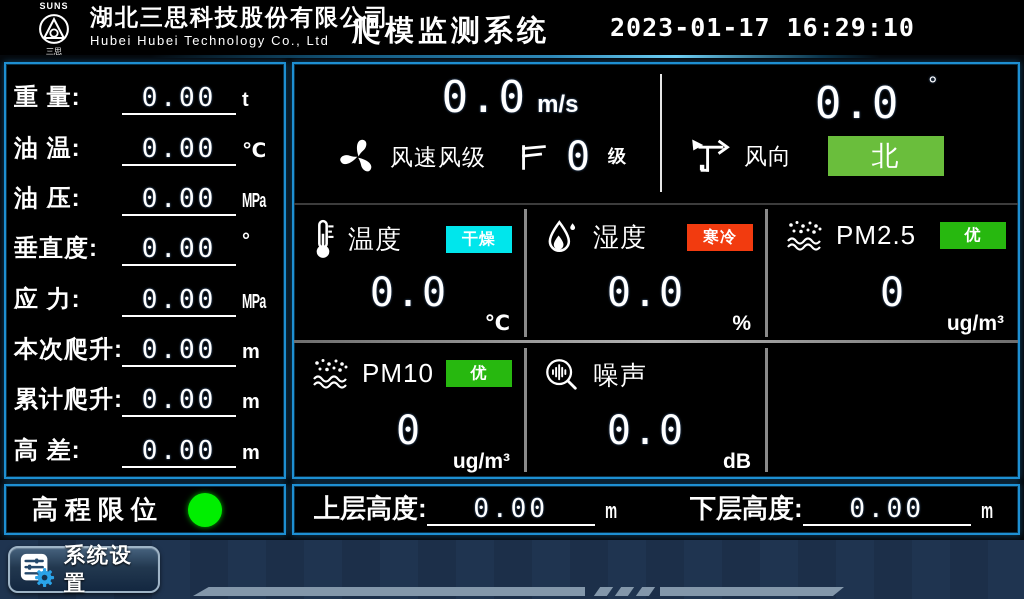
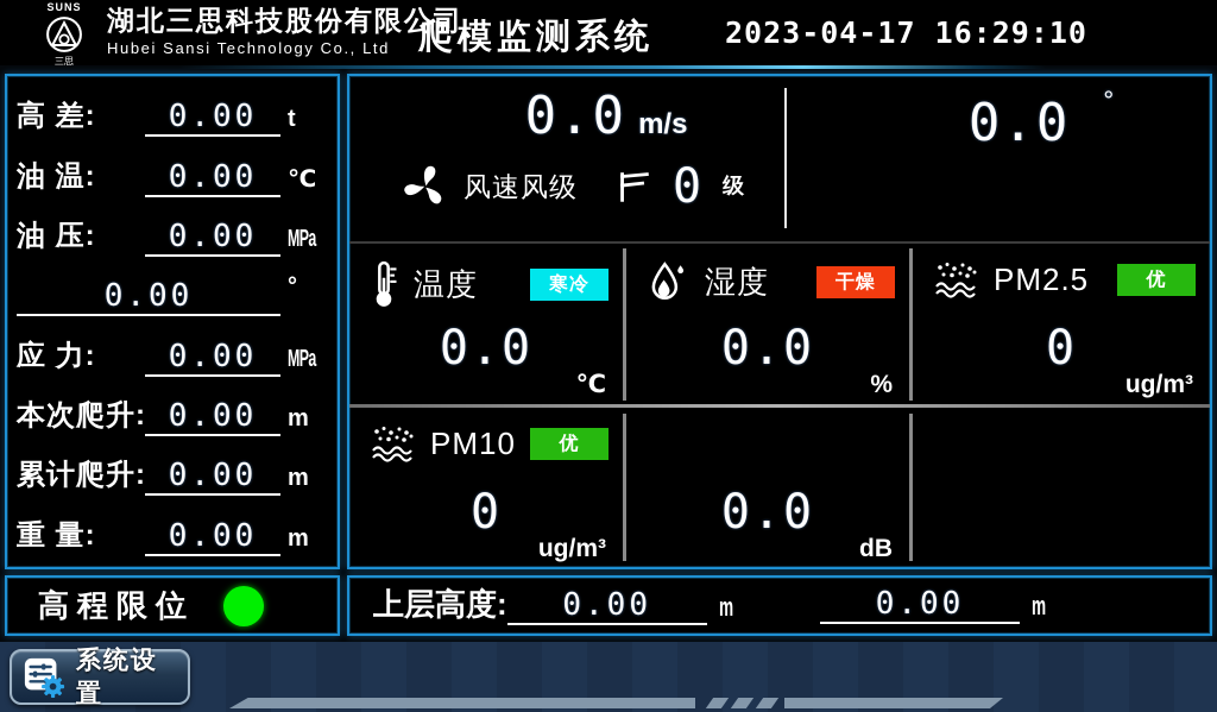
  SUNS
  三思
  湖北三思科技股份有限公司
- Hubei Hubei Technology Co., Ltd
+ Hubei Sansi Technology Co., Ltd
  爬模监测系统
- 2023-01-17 16:29:10
+ 2023-04-17 16:29:10
- 重 量:
+ 高 差:
  0.00
  t
  油 温:
  0.00
  ℃
  油 压:
  0.00
  MPa
- 垂直度:
  0.00
  °
  应 力:
  0.00
  MPa
  本次爬升:
  0.00
  m
  累计爬升:
  0.00
  m
- 高 差:
+ 重 量:
  0.00
  m
  高程限位
  0.0 m/s
  风速风级
  0
  级
  0.0 °
- 风向
- 北
  温度
- 干燥
+ 寒冷
  0.0
  ℃
  湿度
- 寒冷
+ 干燥
  0.0
  %
  PM2.5
  优
  0
  ug/m³
  PM10
  优
  0
  ug/m³
- 噪声
  0.0
  dB
  上层高度:
  0.00
  m
- 下层高度:
  0.00
  m
  系统设置
